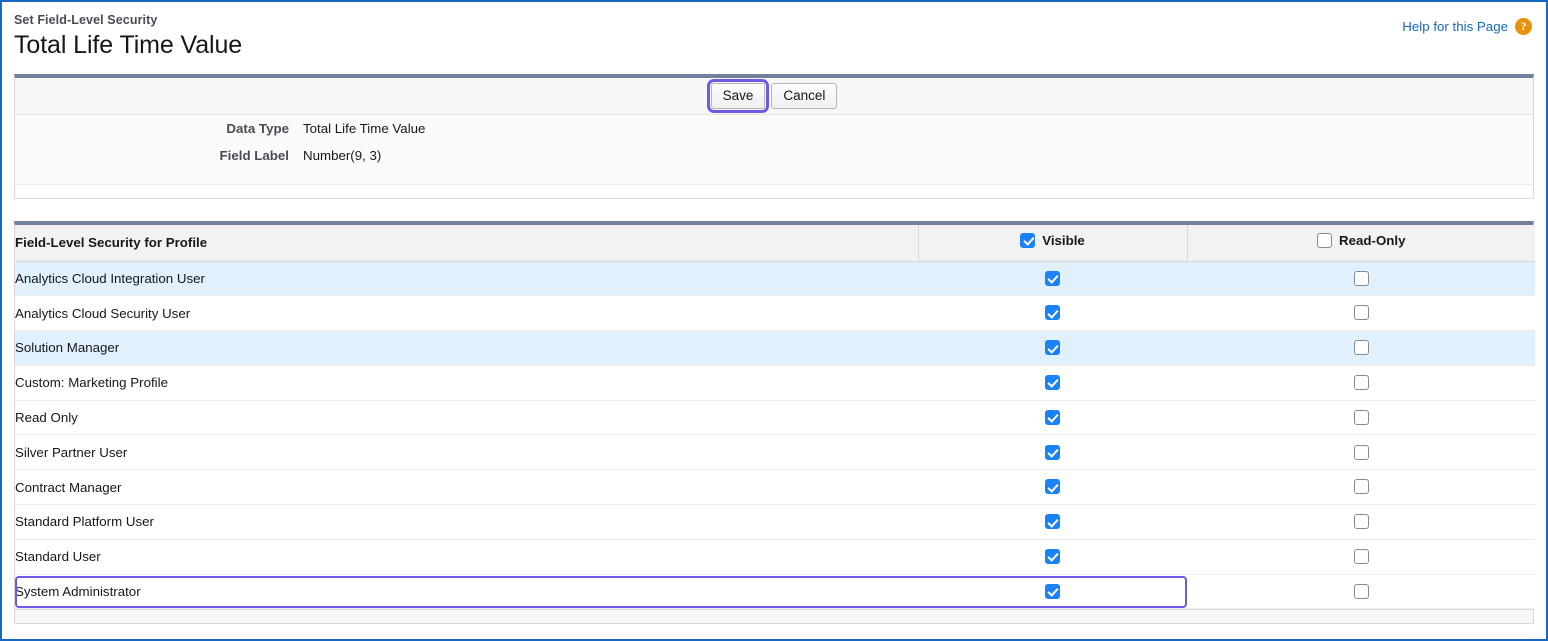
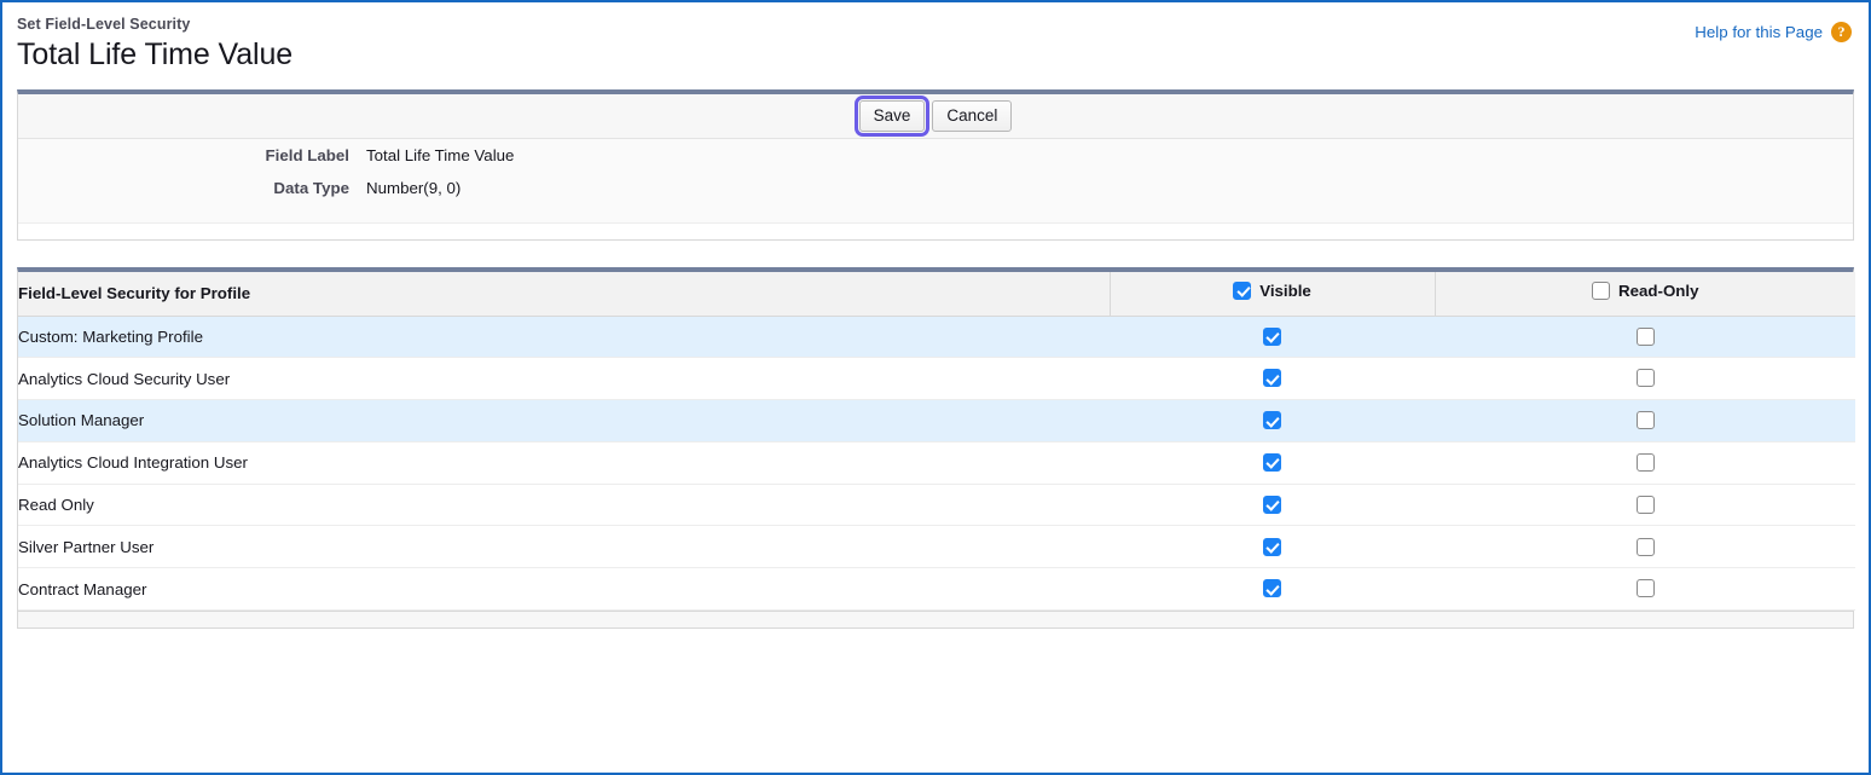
  Set Field-Level Security
  Total Life Time Value
  Help for this Page
  ?
  Save
  Cancel
- Data Type
+ Field Label
  Total Life Time Value
- Field Label
+ Data Type
- Number(9, 3)
+ Number(9, 0)
  Field-Level Security for Profile	Visible	Read-Only
- Analytics Cloud Integration User
+ Custom: Marketing Profile
  Analytics Cloud Security User
  Solution Manager
- Custom: Marketing Profile
+ Analytics Cloud Integration User
  Read Only
  Silver Partner User
  Contract Manager
- Standard Platform User
- Standard User
- System Administrator
